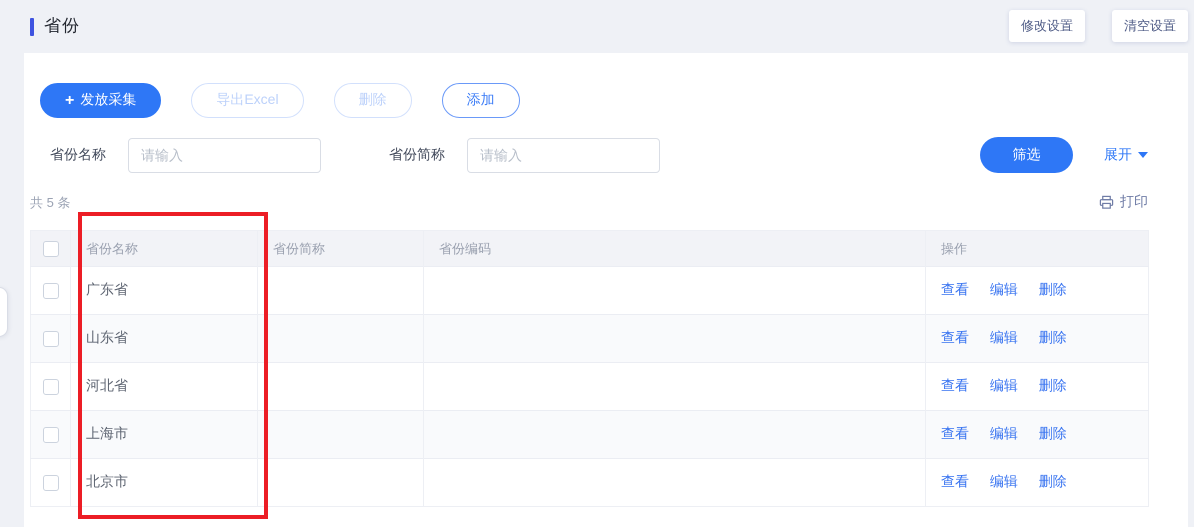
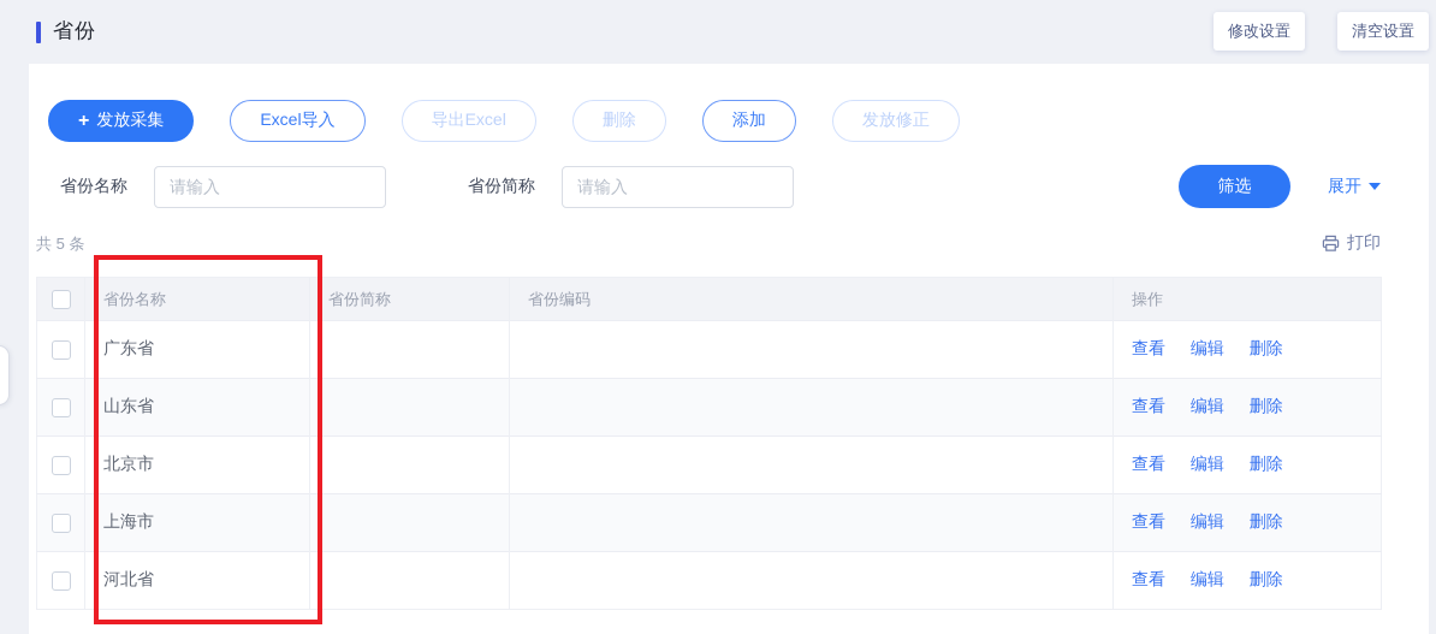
  省份
  修改设置
  清空设置
  +
  发放采集
+ Excel导入
  导出Excel
  删除
  添加
+ 发放修正
  省份名称
  请输入
  省份简称
  请输入
  筛选
  展开
  共 5 条
  打印
  	省份名称	省份简称	省份编码	操作
  	广东省			查看 编辑 删除
  	山东省			查看 编辑 删除
- 	河北省			查看 编辑 删除
+ 	北京市			查看 编辑 删除
  	上海市			查看 编辑 删除
- 	北京市			查看 编辑 删除
+ 	河北省			查看 编辑 删除
